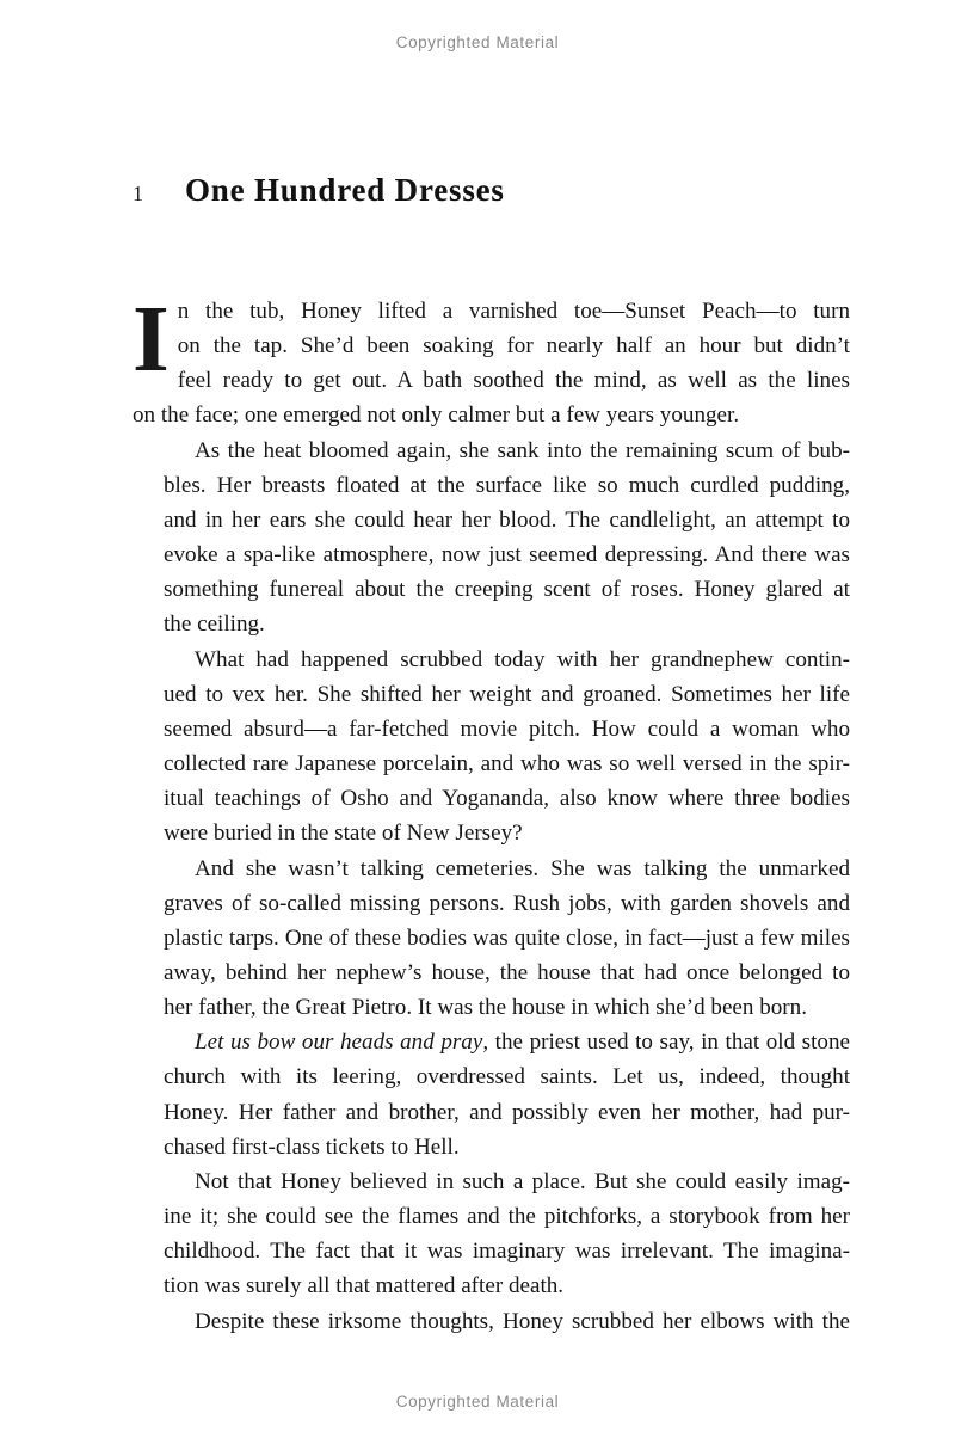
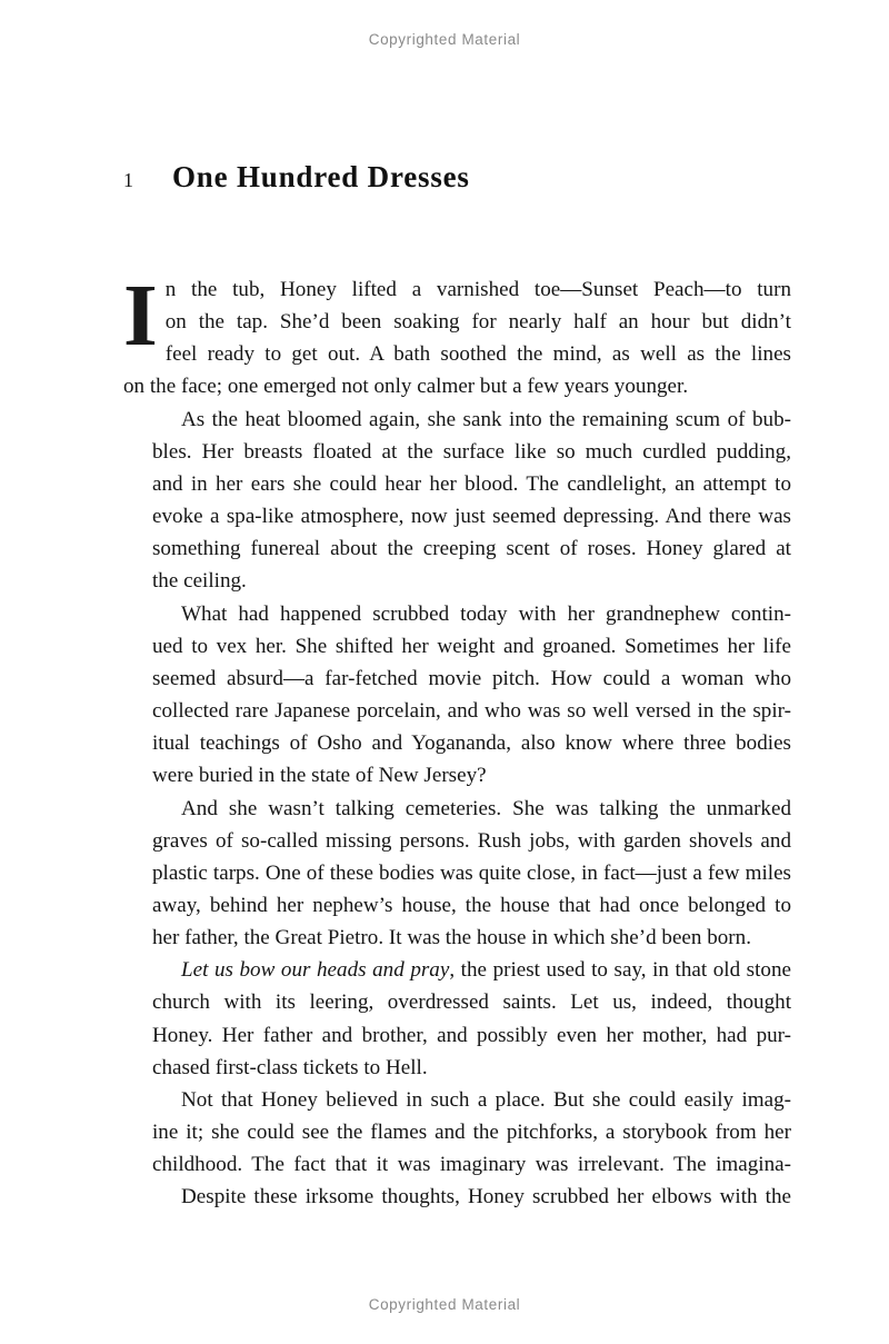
  Copyrighted Material
  1
  One Hundred Dresses
  I
  n the tub, Honey lifted a varnished toe—Sunset Peach—to turn
  on the tap. She’d been soaking for nearly half an hour but didn’t
  feel ready to get out. A bath soothed the mind, as well as the lines
  on the face; one emerged not only calmer but a few years younger.
  As the heat bloomed again, she sank into the remaining scum of bub-
  bles. Her breasts floated at the surface like so much curdled pudding,
  and in her ears she could hear her blood. The candlelight, an attempt to
  evoke a spa-like atmosphere, now just seemed depressing. And there was
  something funereal about the creeping scent of roses. Honey glared at
  the ceiling.
  What had happened scrubbed today with her grandnephew contin-
  ued to vex her. She shifted her weight and groaned. Sometimes her life
  seemed absurd—a far-fetched movie pitch. How could a woman who
  collected rare Japanese porcelain, and who was so well versed in the spir-
  itual teachings of Osho and Yogananda, also know where three bodies
  were buried in the state of New Jersey?
  And she wasn’t talking cemeteries. She was talking the unmarked
  graves of so-called missing persons. Rush jobs, with garden shovels and
  plastic tarps. One of these bodies was quite close, in fact—just a few miles
  away, behind her nephew’s house, the house that had once belonged to
  her father, the Great Pietro. It was the house in which she’d been born.
  Let us bow our heads and pray, the priest used to say, in that old stone
  church with its leering, overdressed saints. Let us, indeed, thought
  Honey. Her father and brother, and possibly even her mother, had pur-
  chased first-class tickets to Hell.
  Not that Honey believed in such a place. But she could easily imag-
  ine it; she could see the flames and the pitchforks, a storybook from her
  childhood. The fact that it was imaginary was irrelevant. The imagina-
- tion was surely all that mattered after death.
  Despite these irksome thoughts, Honey scrubbed her elbows with the
  Copyrighted Material
